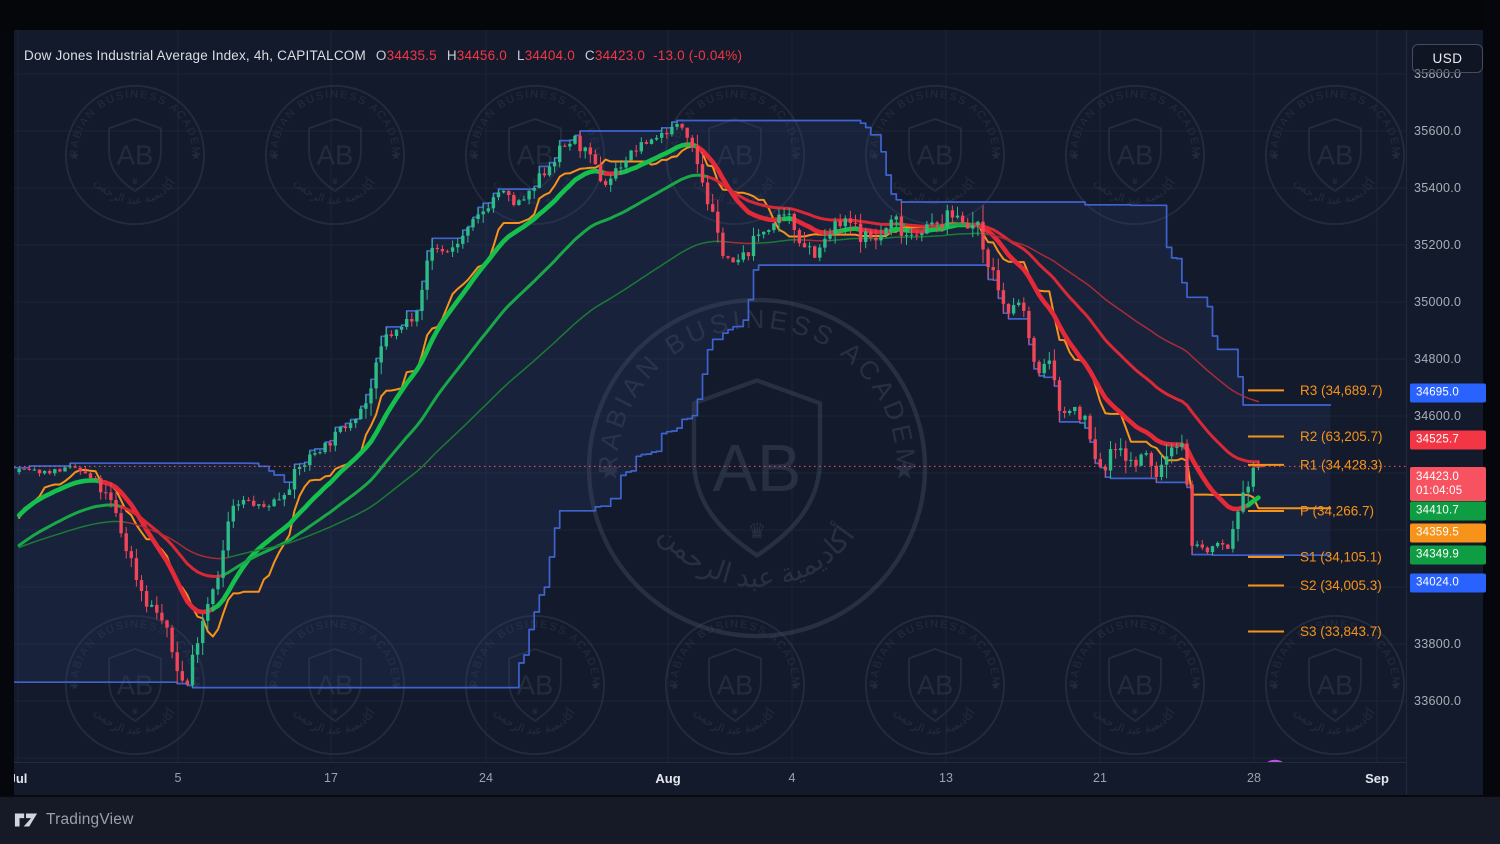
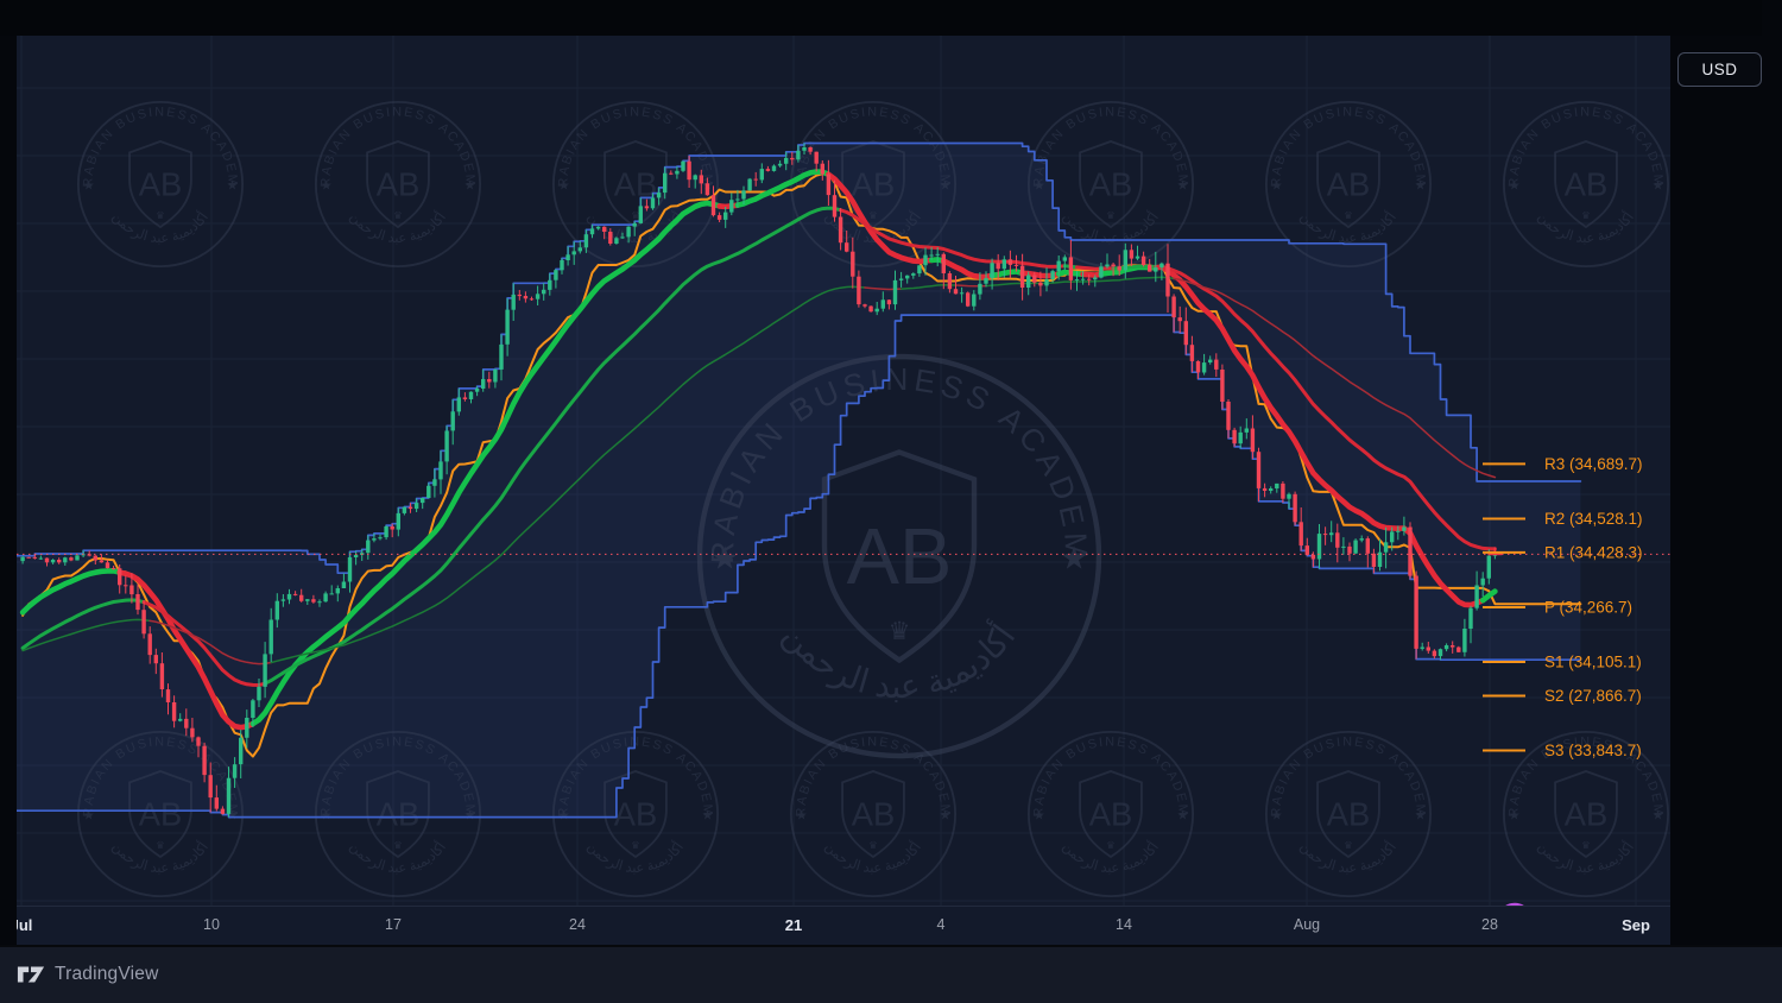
  R3 (34,689.7)
- R2 (63,205.7)
+ R2 (34,528.1)
  R1 (34,428.3)
  P (34,266.7)
  S1 (34,105.1)
- S2 (34,005.3)
+ S2 (27,866.7)
  S3 (33,843.7)
- Dow Jones Industrial Average Index, 4h, CAPITALCOM O34435.5 H34456.0 L34404.0 C34423.0 -13.0 (-0.04%)
- 35800.0
- 35600.0
- 35400.0
- 35200.0
- 35000.0
- 34800.0
- 34600.0
- 33800.0
- 33600.0
- 34695.0
- 34525.7
- 34423.0
- 01:04:05
- 34410.7
- 34359.5
- 34349.9
- 34024.0
- 5
+ 10
  17
  24
- Aug
+ 21
  4
- 13
+ 14
- 21
+ Aug
  28
  Sep
  USD
  TradingView
